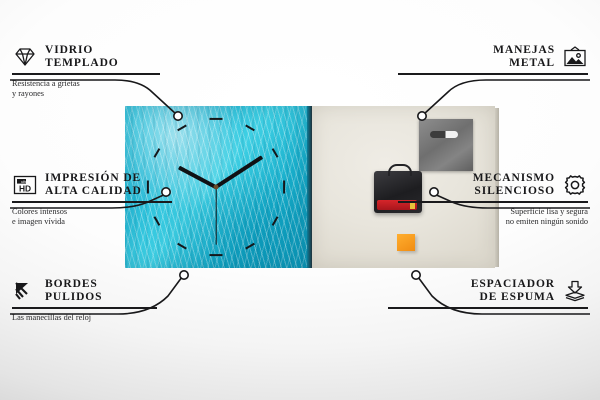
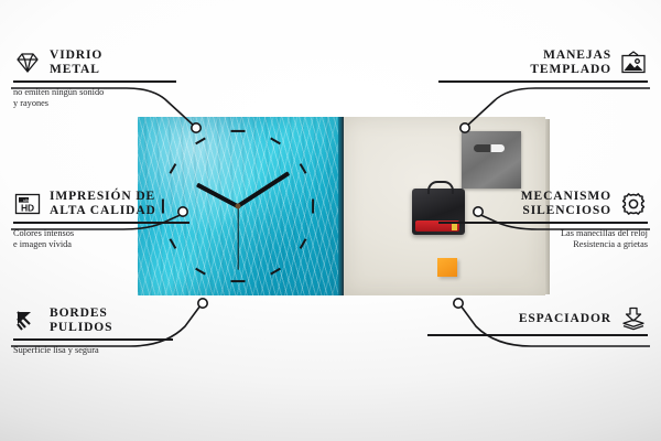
  VIDRIO
- TEMPLADO
+ METAL
- Resistencia a grietas
+ no emiten ningún sonido
  y rayones
  HD
  IMPRESIÓN DE
  ALTA CALIDAD
  Colores intensos
  e imagen vívida
  BORDES
  PULIDOS
- Las manecillas del reloj
+ Superficie lisa y segura
  MANEJAS
- METAL
+ TEMPLADO
  MECANISMO
  SILENCIOSO
- Superficie lisa y segura
+ Las manecillas del reloj
- no emiten ningún sonido
+ Resistencia a grietas
  ESPACIADOR
- DE ESPUMA
